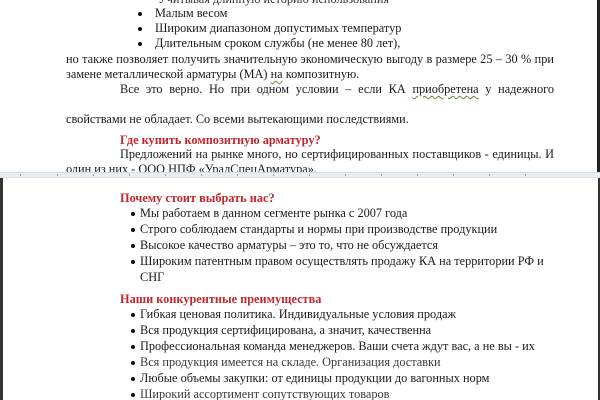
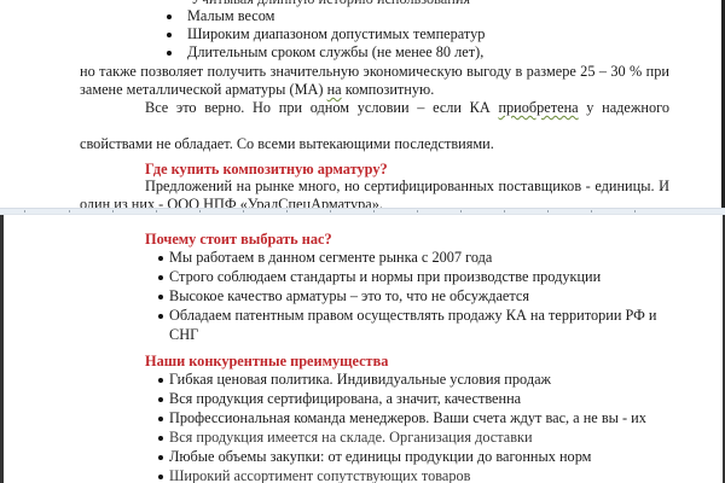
  Малым весом
  Широким диапазоном допустимых температур
  Длительным сроком службы (не менее 80 лет),
  но также позволяет получить значительную экономическую выгоду в размере 25 – 30 % при
  замене металлической арматуры (МА) на композитную.
  Все это верно. Но при одном условии – если КА приобретена у надежного
  свойствами не обладает. Со всеми вытекающими последствиями.
  Где купить композитную арматуру?
  Предложений на рынке много, но сертифицированных поставщиков - единицы. И
  один из них - ООО НПФ «УралСпецАрматура».
  Почему стоит выбрать нас?
  Мы работаем в данном сегменте рынка с 2007 года
  Строго соблюдаем стандарты и нормы при производстве продукции
  Высокое качество арматуры – это то, что не обсуждается
- Широким патентным правом осуществлять продажу КА на территории РФ и
+ Обладаем патентным правом осуществлять продажу КА на территории РФ и
  СНГ
  Наши конкурентные преимущества
  Гибкая ценовая политика. Индивидуальные условия продаж
  Вся продукция сертифицирована, а значит, качественна
  Профессиональная команда менеджеров. Ваши счета ждут вас, а не вы - их
  Вся продукция имеется на складе. Организация доставки
  Любые объемы закупки: от единицы продукции до вагонных норм
  Широкий ассортимент сопутствующих товаров
